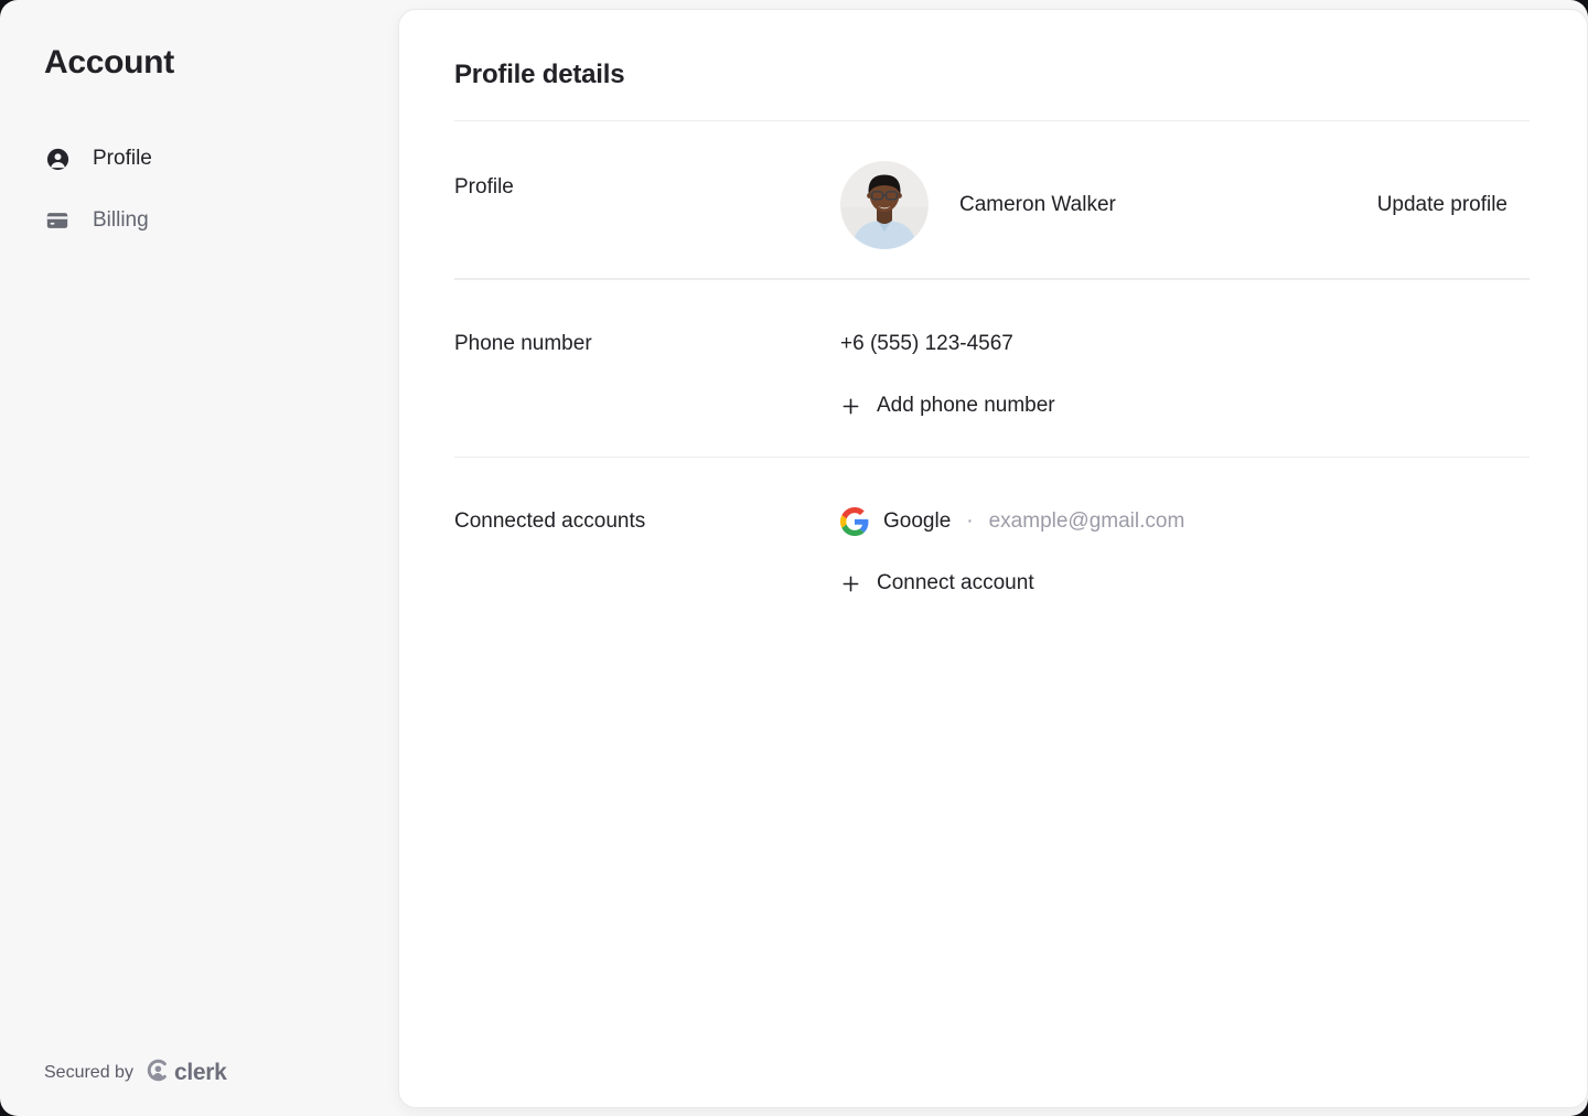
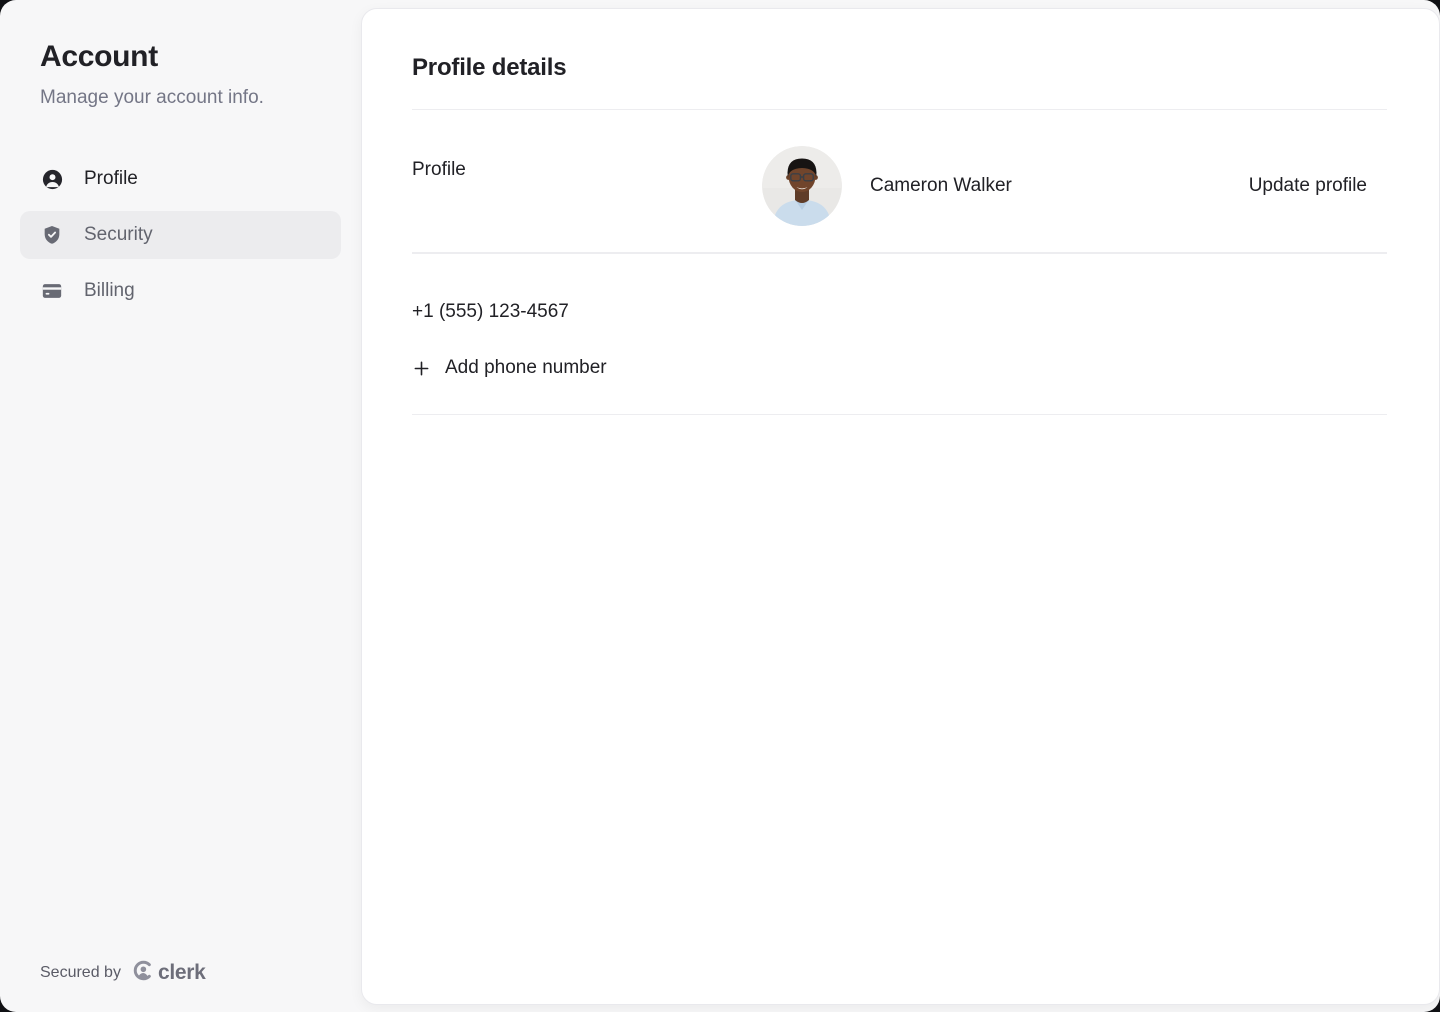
  Account
+ Manage your account info.
  Profile
+ Security
  Billing
  Secured by
  clerk
  Profile details
  Profile
  Cameron Walker
  Update profile
- Phone number
- +6 (555) 123-4567
+ +1 (555) 123-4567
  Add phone number
- Connected accounts
- Google
- ·
- example@gmail.com
- Connect account
